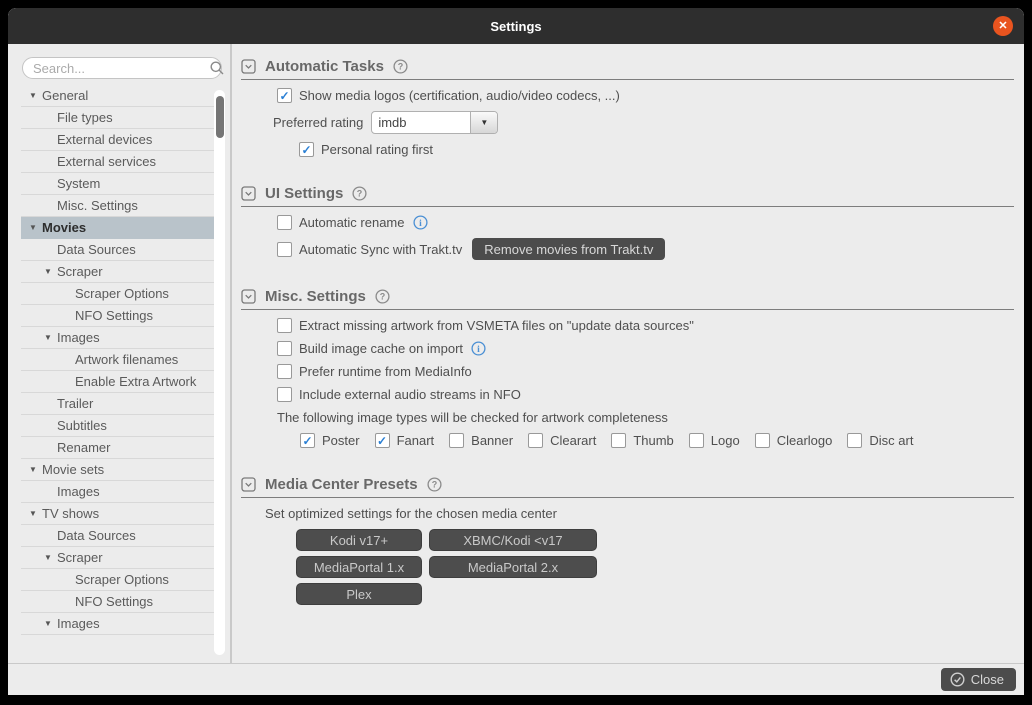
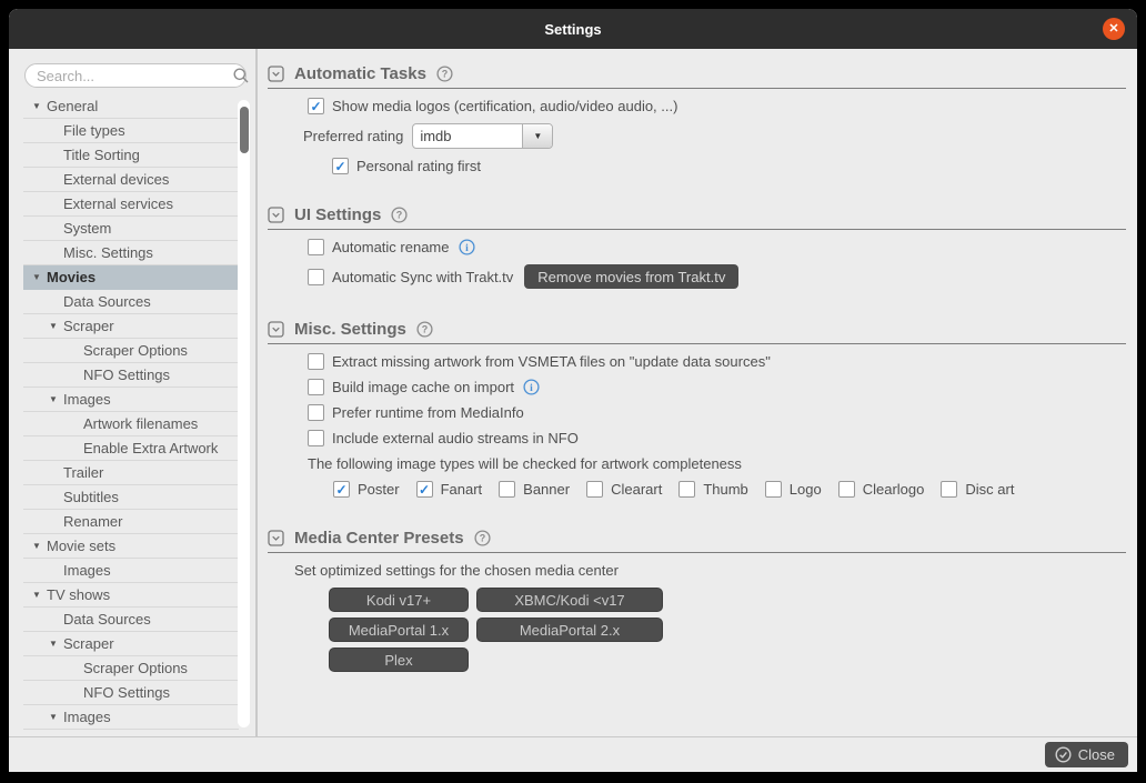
  Settings
  ✕
  Search...
  ▼
  General
  File types
+ Title Sorting
  External devices
  External services
  System
  Misc. Settings
  ▼
  Movies
  Data Sources
  ▼
  Scraper
  Scraper Options
  NFO Settings
  ▼
  Images
  Artwork filenames
  Enable Extra Artwork
  Trailer
  Subtitles
  Renamer
  ▼
  Movie sets
  Images
  ▼
  TV shows
  Data Sources
  ▼
  Scraper
  Scraper Options
  NFO Settings
  ▼
  Images
  Automatic Tasks
  ?
  ✓
- Show media logos (certification, audio/video codecs, ...)
+ Show media logos (certification, audio/video audio, ...)
  Preferred rating
  imdb
  ▼
  ✓
  Personal rating first
  UI Settings
  ?
  Automatic rename
  i
  Automatic Sync with Trakt.tv
  Remove movies from Trakt.tv
  Misc. Settings
  ?
  Extract missing artwork from VSMETA files on "update data sources"
  Build image cache on import
  i
  Prefer runtime from MediaInfo
  Include external audio streams in NFO
  The following image types will be checked for artwork completeness
  ✓
  Poster
  ✓
  Fanart
  Banner
  Clearart
  Thumb
  Logo
  Clearlogo
  Disc art
  Media Center Presets
  ?
  Set optimized settings for the chosen media center
  Kodi v17+
  XBMC/Kodi <v17
  MediaPortal 1.x
  MediaPortal 2.x
  Plex
  Close
